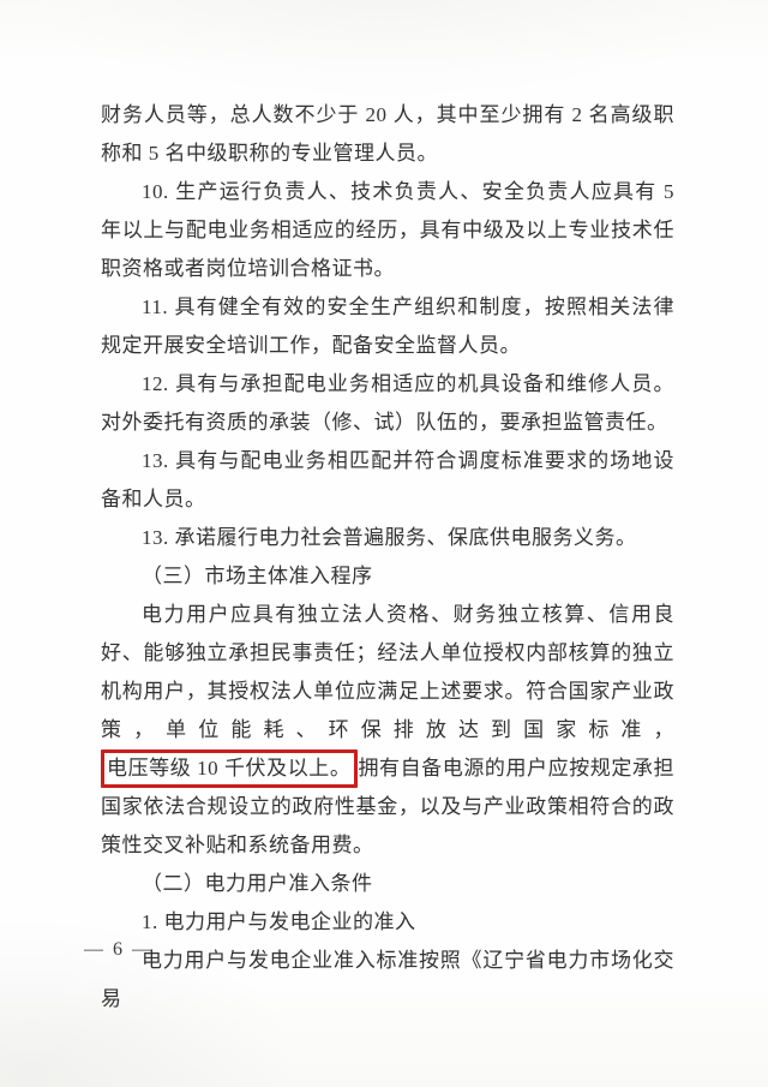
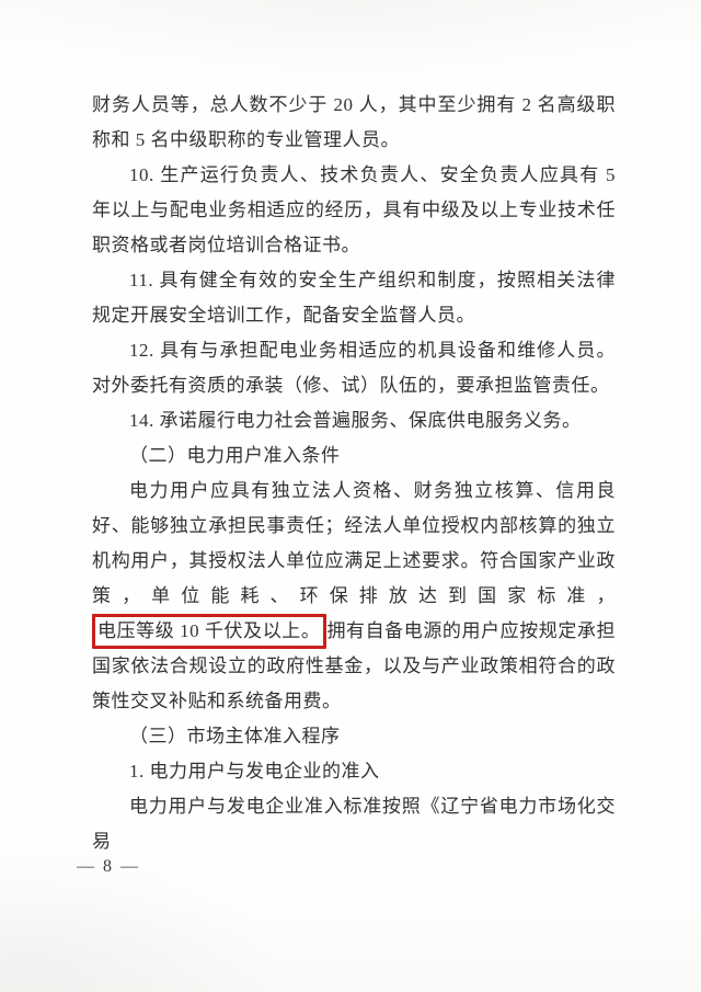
  财务人员等，总人数不少于 20 人，其中至少拥有 2 名高级职称和 5 名中级职称的专业管理人员。
  10. 生产运行负责人、技术负责人、安全负责人应具有 5 年以上与配电业务相适应的经历，具有中级及以上专业技术任职资格或者岗位培训合格证书。
  11. 具有健全有效的安全生产组织和制度，按照相关法律规定开展安全培训工作，配备安全监督人员。
  12. 具有与承担配电业务相适应的机具设备和维修人员。对外委托有资质的承装（修、试）队伍的，要承担监管责任。
- 13. 具有与配电业务相匹配并符合调度标准要求的场地设备和人员。
- 13. 承诺履行电力社会普遍服务、保底供电服务义务。
+ 14. 承诺履行电力社会普遍服务、保底供电服务义务。
- （三）市场主体准入程序
+ （二）电力用户准入条件
  电力用户应具有独立法人资格、财务独立核算、信用良好、能够独立承担民事责任；经法人单位授权内部核算的独立机构用户，其授权法人单位应满足上述要求。符合国家产业政策，单位能耗、环保排放达到国家标准，电压等级 10 千伏及以上。 拥有自备电源的用户应按规定承担国家依法合规设立的政府性基金，以及与产业政策相符合的政策性交叉补贴和系统备用费。
- （二）电力用户准入条件
+ （三）市场主体准入程序
  1. 电力用户与发电企业的准入
  电力用户与发电企业准入标准按照《辽宁省电力市场化交易
- — 6 —
+ — 8 —
